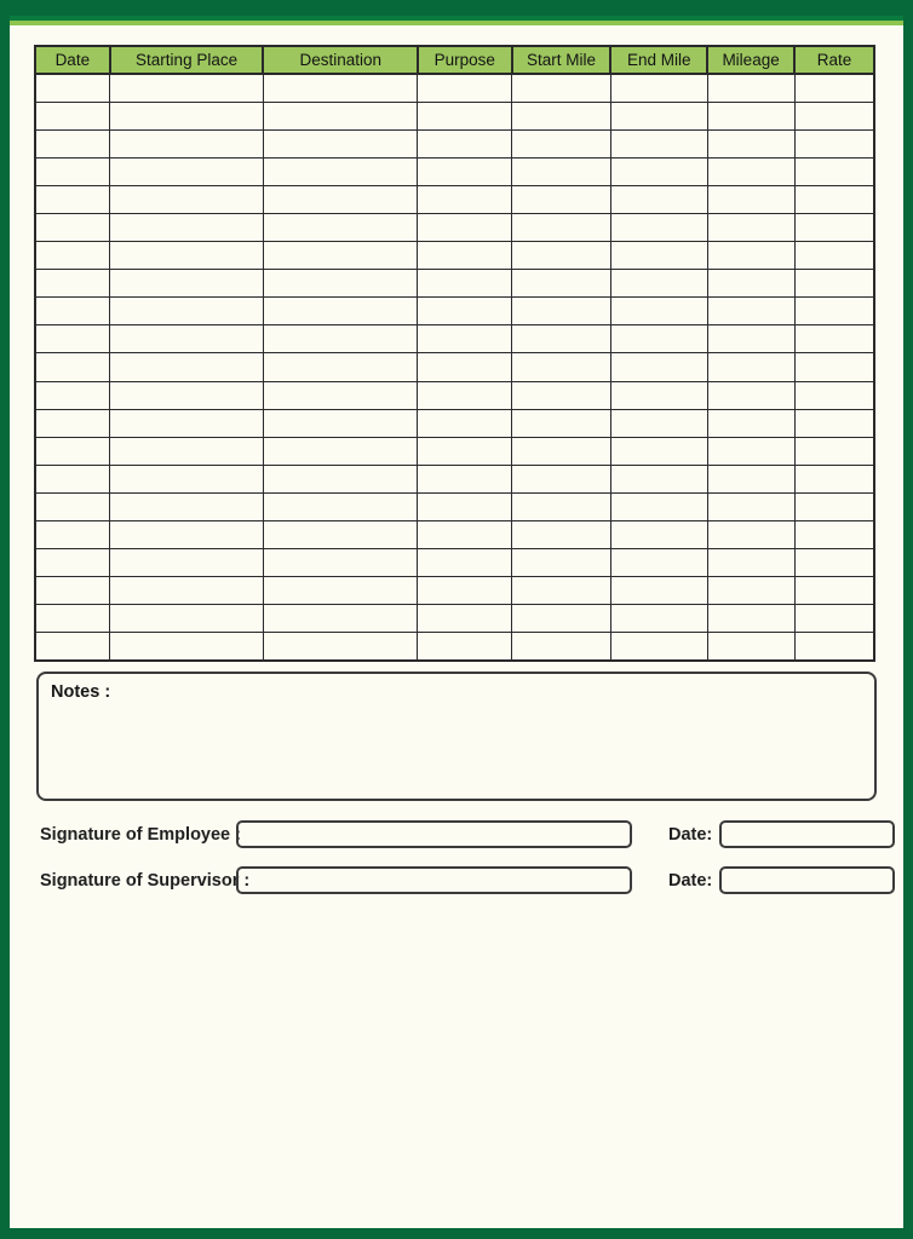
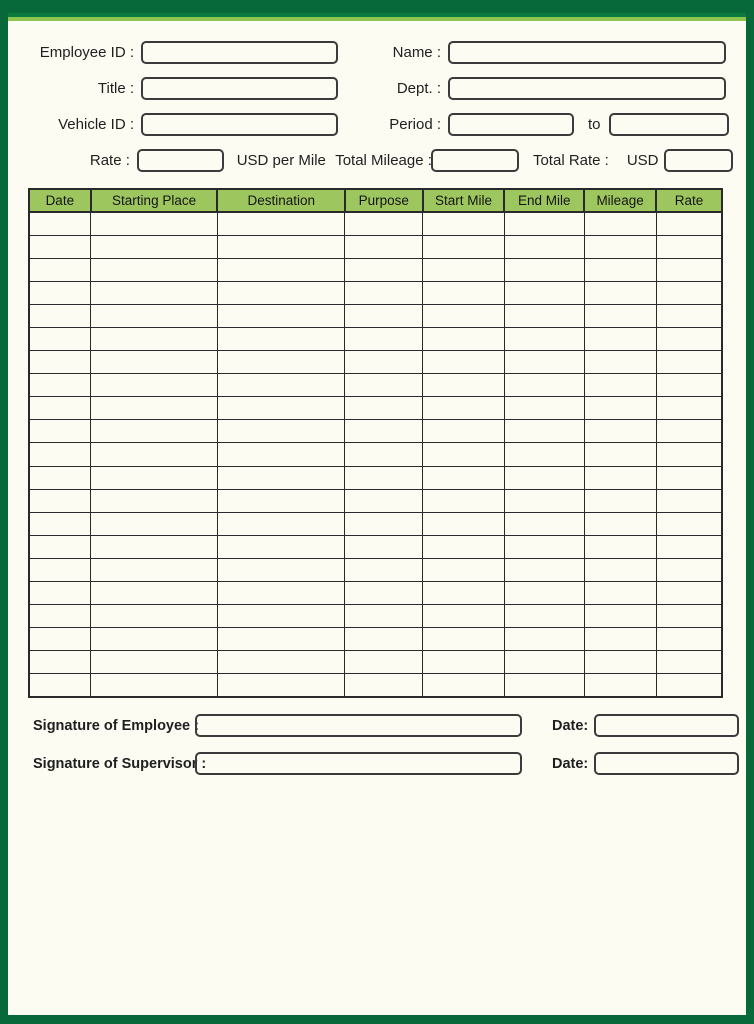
+ Employee ID :
+ Name :
+ Title :
+ Dept. :
+ Vehicle ID :
+ Period :
+ to
+ Rate :
+ USD per Mile
+ Total Mileage :
+ Total Rate :
+ USD
  Date	Starting Place	Destination	Purpose	Start Mile	End Mile	Mileage	Rate
- Notes :
  Signature of Employee
  Date:
  Signature of Superviso
  Date:
